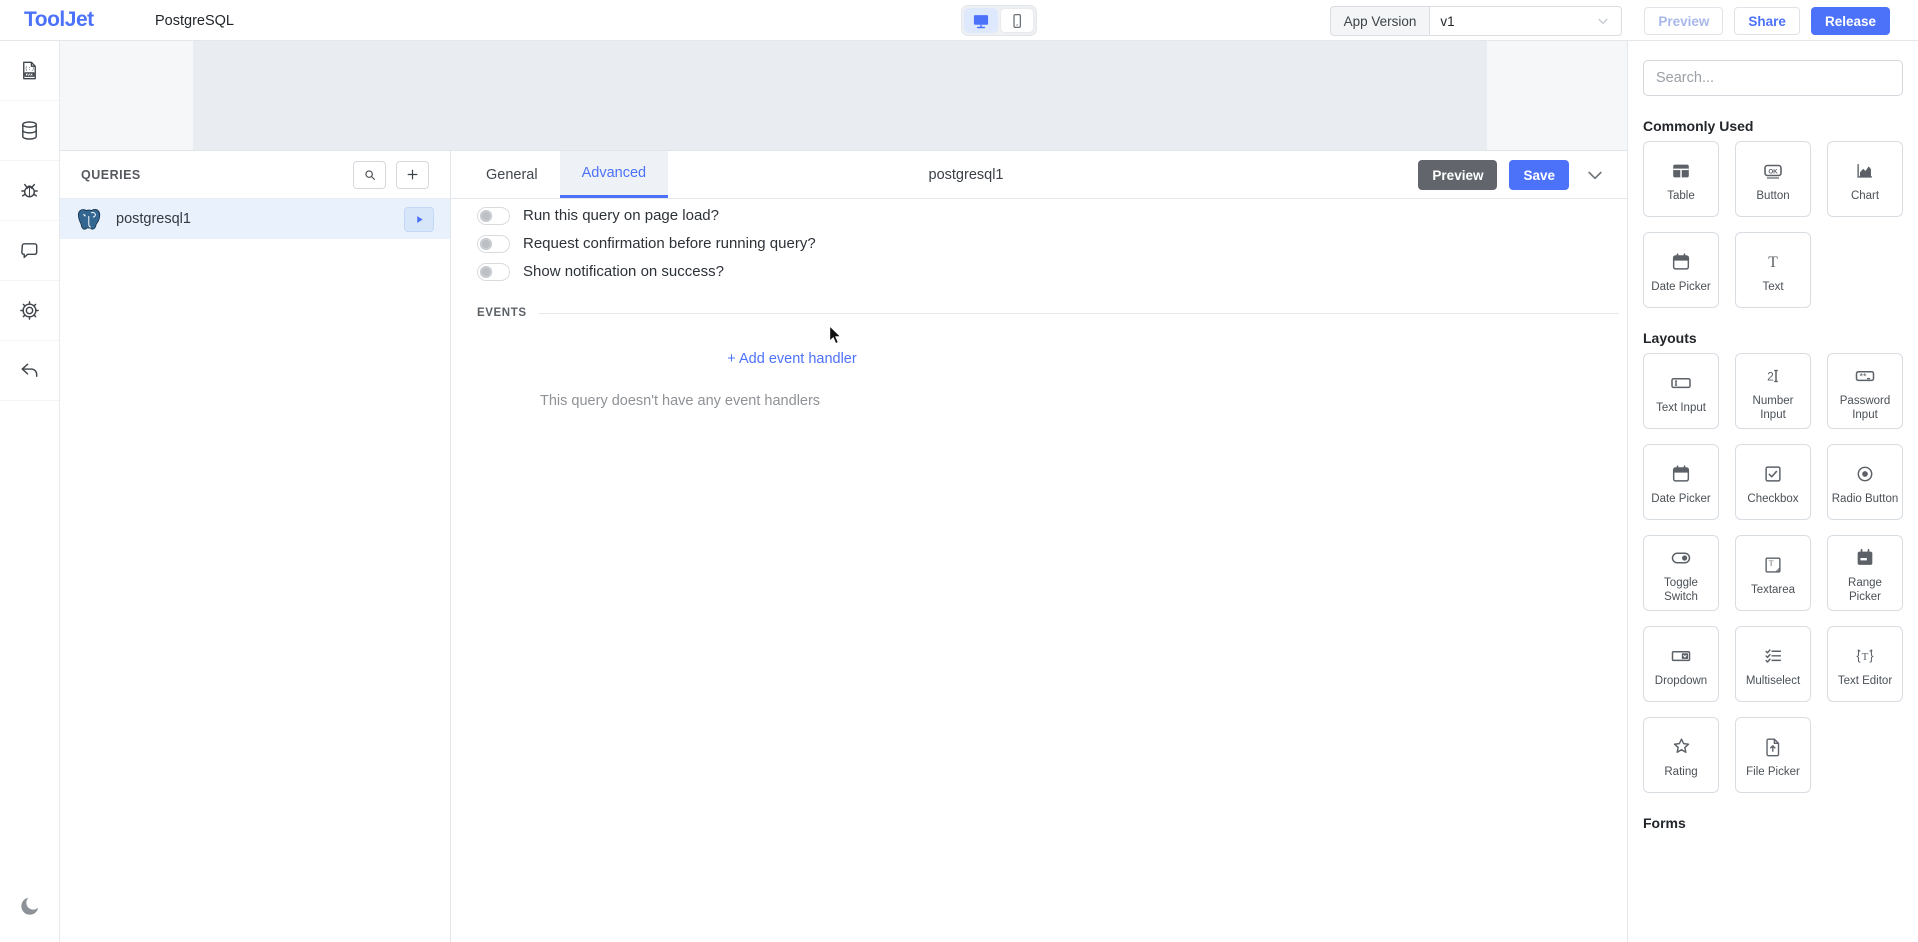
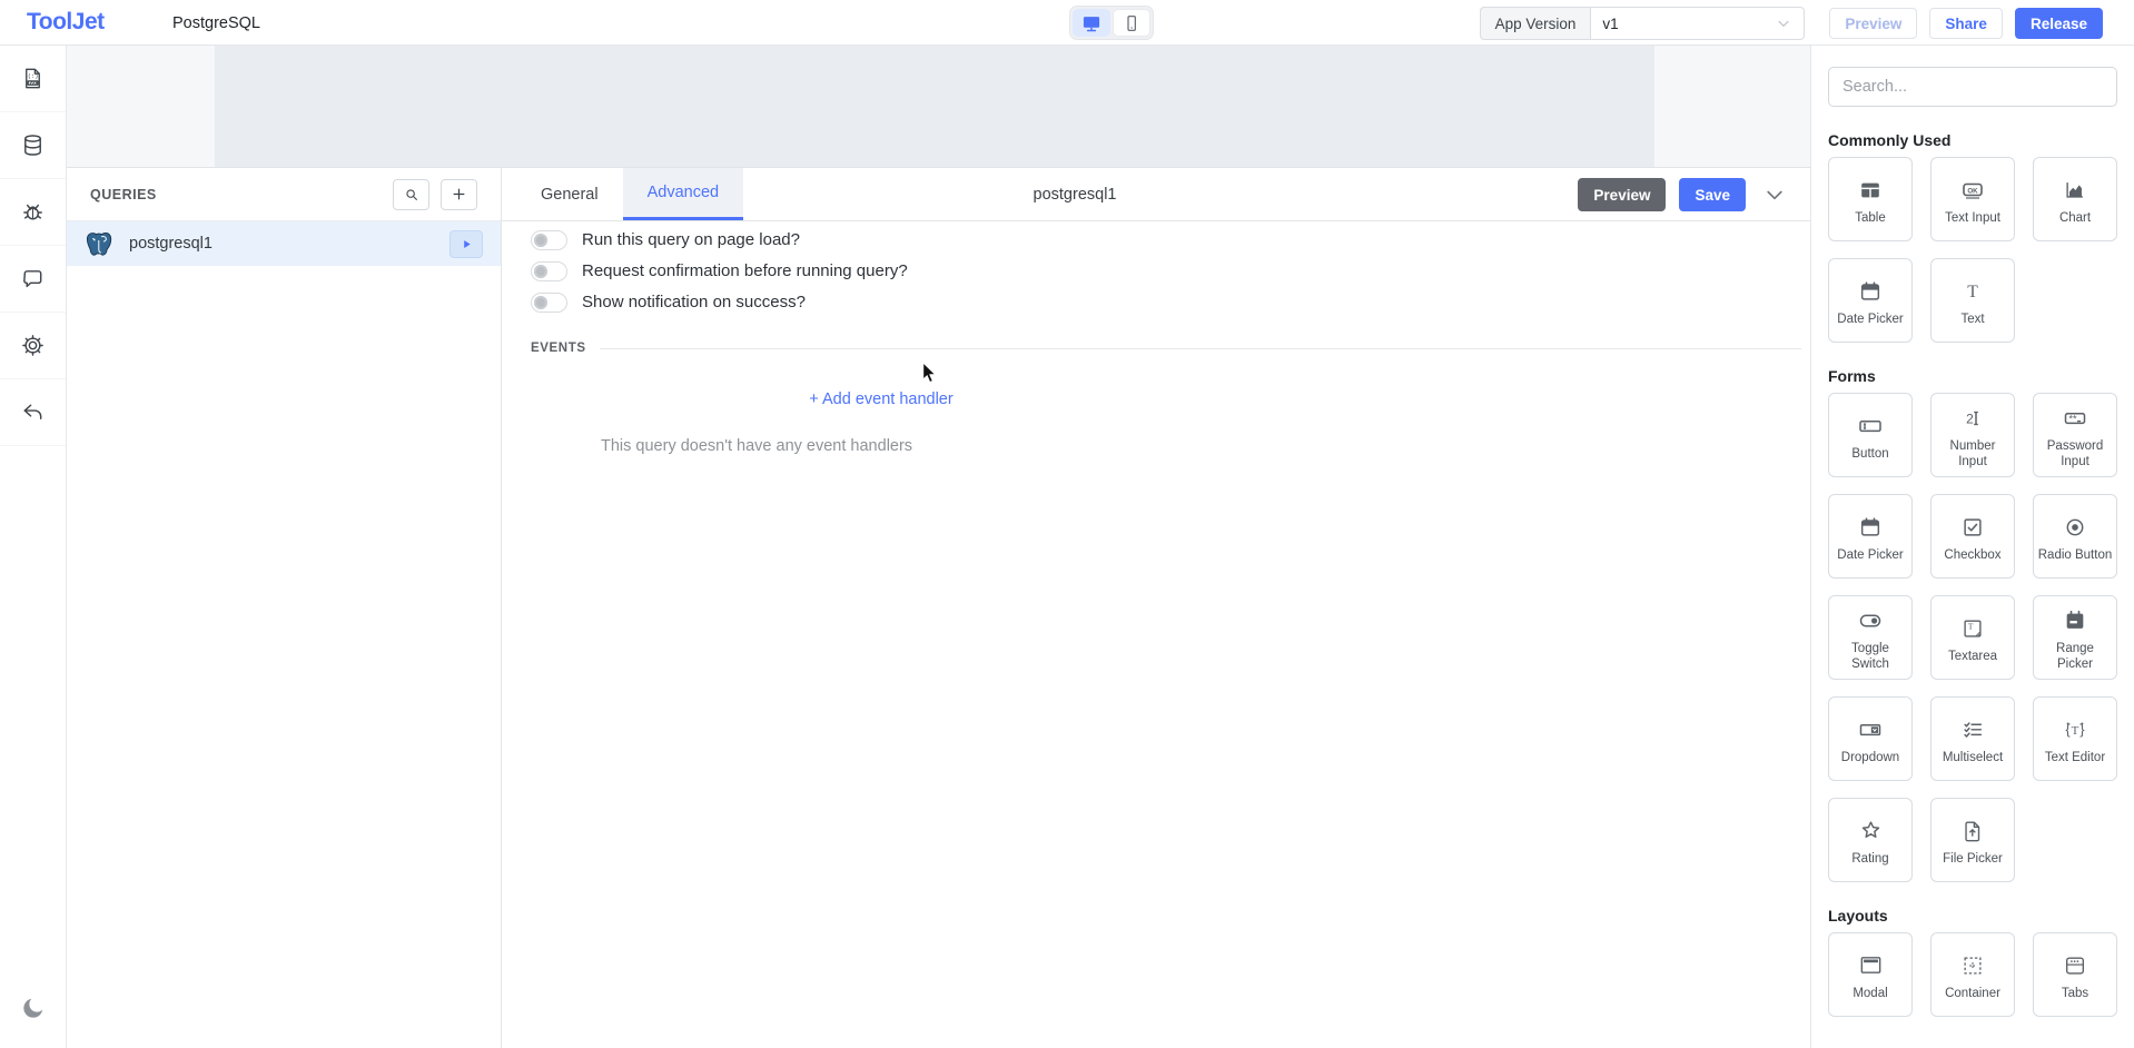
  ToolJet
  PostgreSQL
  App Version
  v1
  Preview
  Share
  Release
  QUERIES
  postgresql1
  General
  Advanced
  postgresql1
  Preview
  Save
  Run this query on page load?
  Request confirmation before running query?
  Show notification on success?
  EVENTS
  + Add event handler
  This query doesn't have any event handlers
  Search...
  Commonly Used
  Table
- Button
+ Text Input
  Chart
  Date Picker
  T
  Text
- Layouts
+ Forms
- Text Input
+ Button
  2
  Number Input
  **
  Password Input
  Date Picker
  Checkbox
  Radio Button
  Toggle Switch
  T
  Textarea
  Range Picker
  Dropdown
  Multiselect
  T
  {
  }
  Text Editor
  Rating
  File Picker
- Forms
+ Layouts
+ Modal
+ Container
+ Tabs
